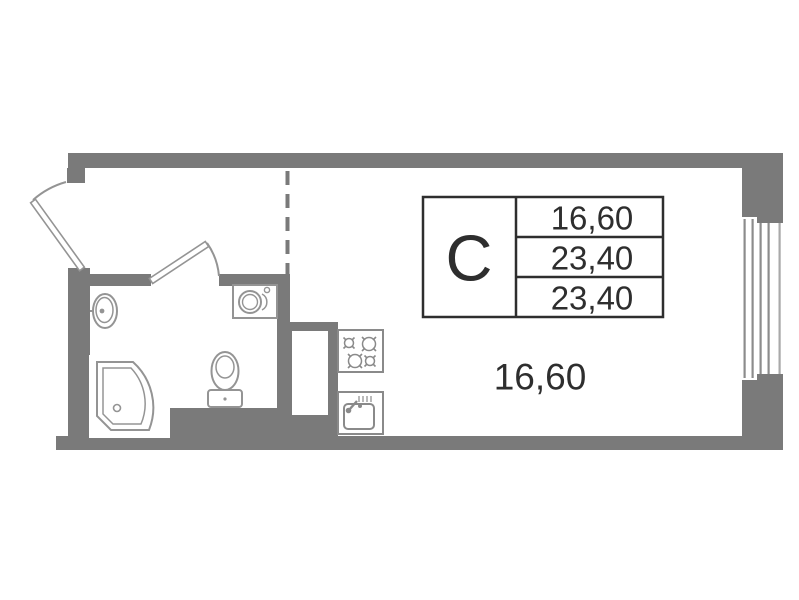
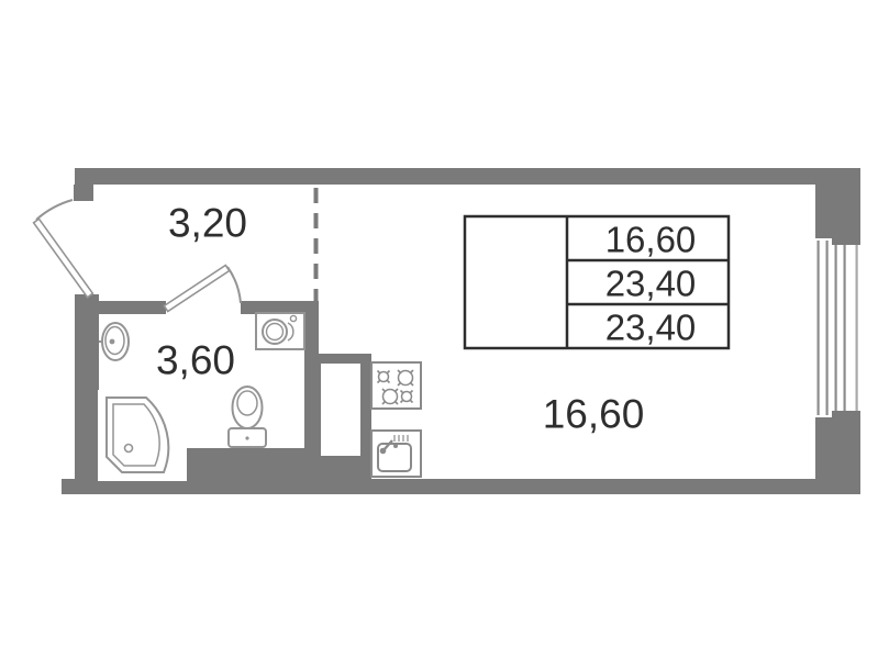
- С
  16,60
  23,40
  23,40
+ 3,20
+ 3,60
  16,60
